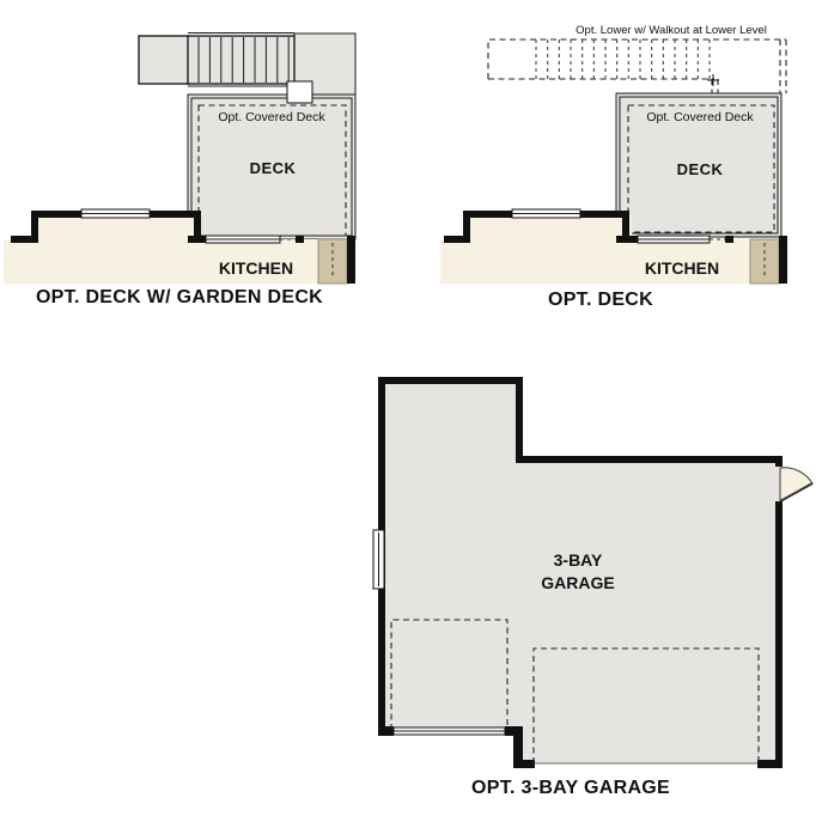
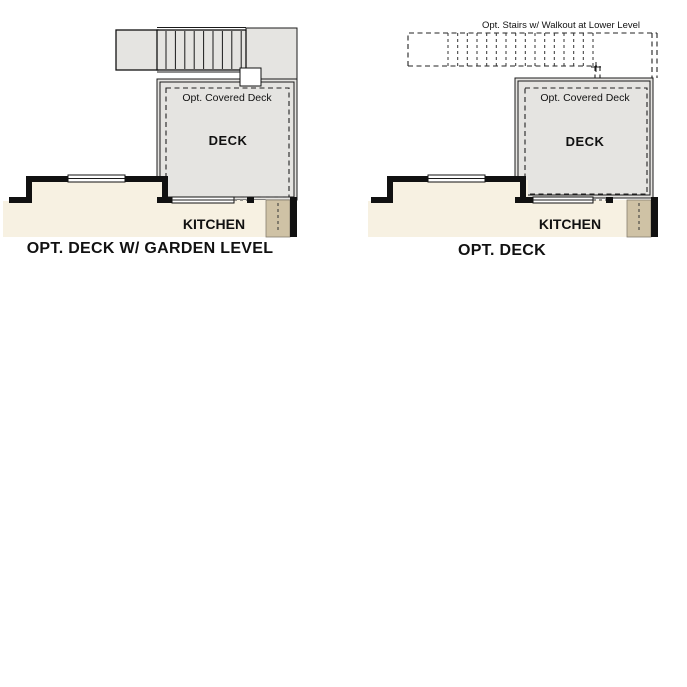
  Opt. Covered Deck
  DECK
  KITCHEN
- OPT. DECK W/ GARDEN DECK
+ OPT. DECK W/ GARDEN LEVEL
- Opt. Lower w/ Walkout at Lower Level
+ Opt. Stairs w/ Walkout at Lower Level
  Opt. Covered Deck
  DECK
  KITCHEN
  OPT. DECK
- 3-BAY
- GARAGE
- OPT. 3-BAY GARAGE
